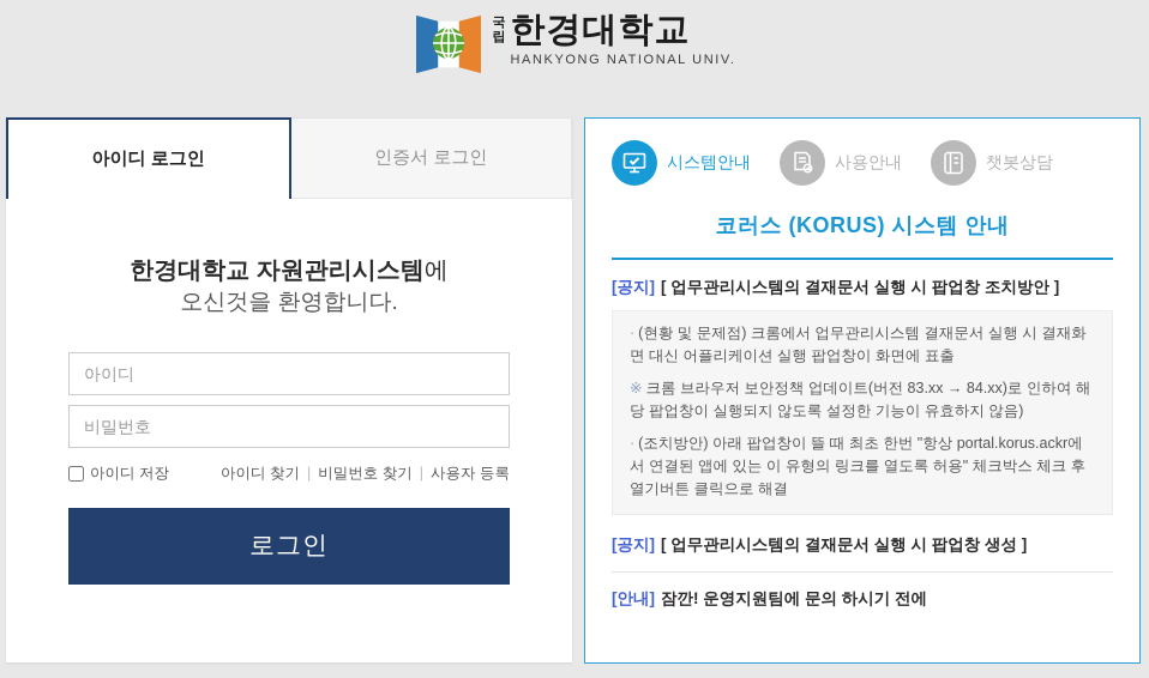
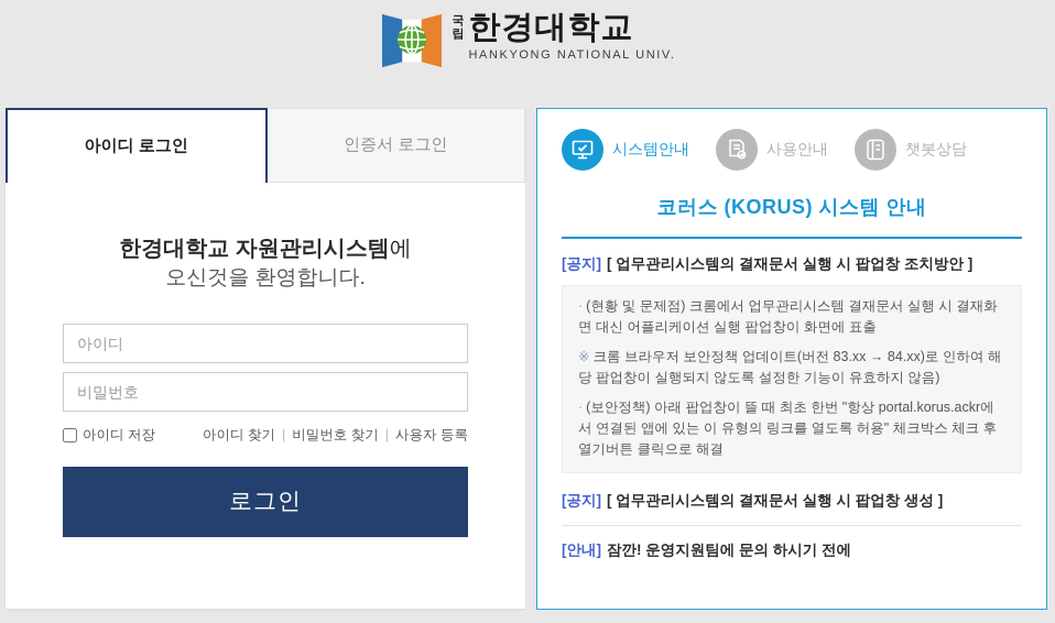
  국립
  한경대학교
  HANKYONG NATIONAL UNIV.
  아이디 로그인
  인증서 로그인
  한경대학교 자원관리시스템에
  오신것을 환영합니다.
  아이디 비밀번호
  아이디 저장
  아이디 찾기
  |
  비밀번호 찾기
  |
  사용자 등록
  로그인
  시스템안내
  사용안내
  챗봇상담
  코러스 (KORUS) 시스템 안내
  [공지] [ 업무관리시스템의 결재문서 실행 시 팝업창 조치방안 ]
  · (현황 및 문제점) 크롬에서 업무관리시스템 결재문서 실행 시 결재화면 대신 어플리케이션 실행 팝업창이 화면에 표출
  ※ 크롬 브라우저 보안정책 업데이트(버전 83.xx → 84.xx)로 인하여 해당 팝업창이 실행되지 않도록 설정한 기능이 유효하지 않음)
- · (조치방안) 아래 팝업창이 뜰 때 최초 한번 "항상 portal.korus.ackr에서 연결된 앱에 있는 이 유형의 링크를 열도록 허용" 체크박스 체크 후 열기버튼 클릭으로 해결
+ · (보안정책) 아래 팝업창이 뜰 때 최초 한번 "항상 portal.korus.ackr에서 연결된 앱에 있는 이 유형의 링크를 열도록 허용" 체크박스 체크 후 열기버튼 클릭으로 해결
  [공지] [ 업무관리시스템의 결재문서 실행 시 팝업창 생성 ]
  [안내] 잠깐! 운영지원팀에 문의 하시기 전에
